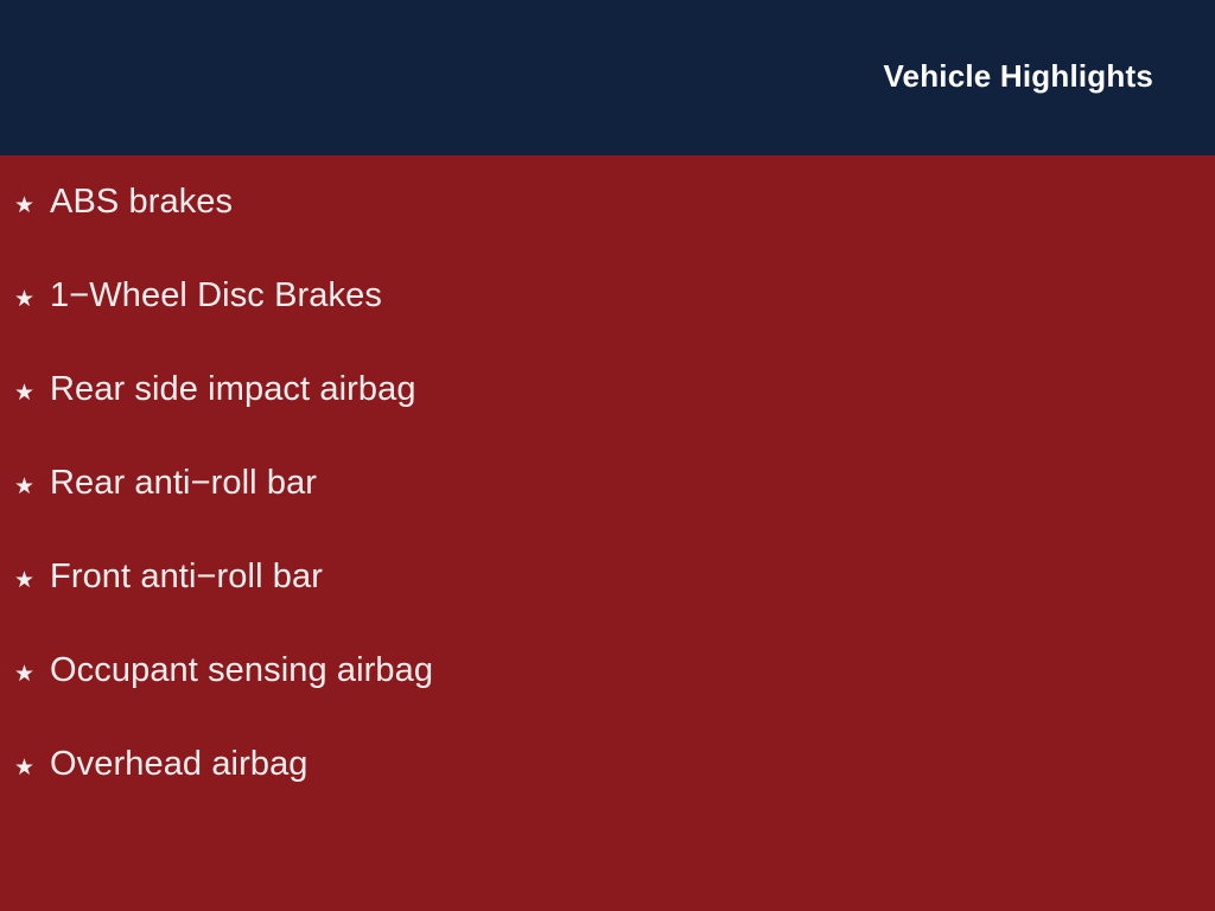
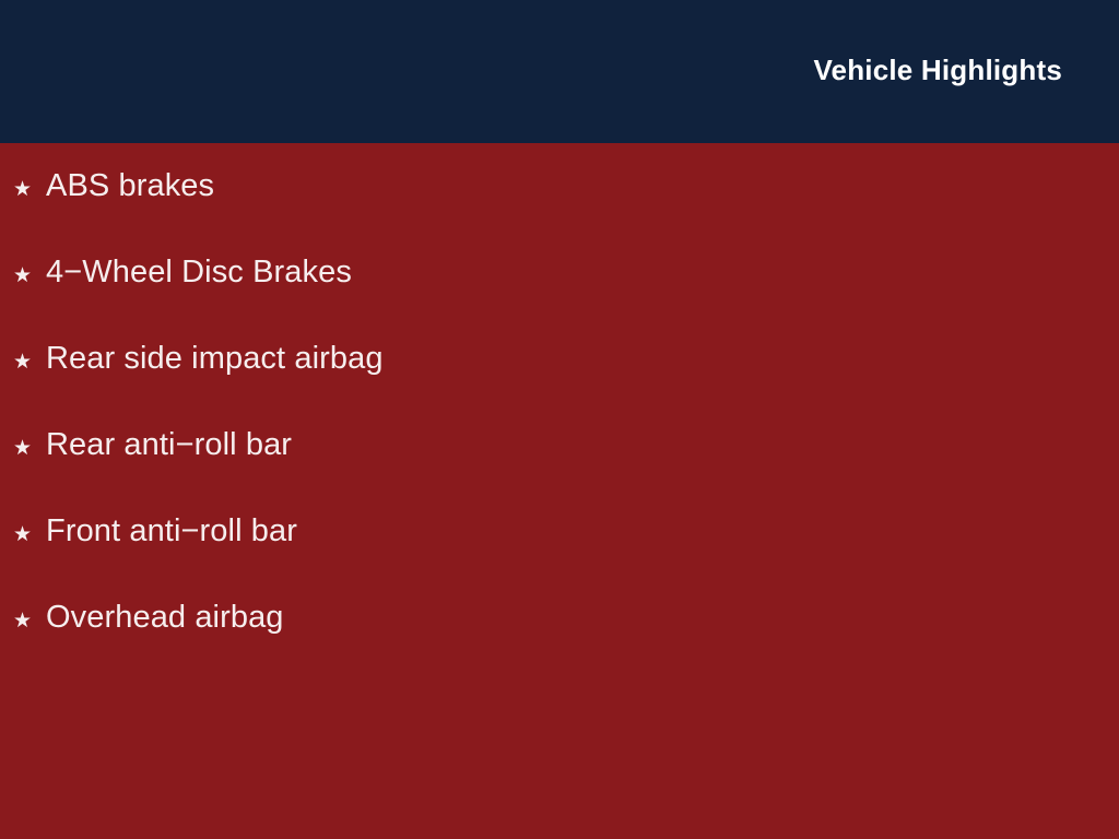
  Vehicle Highlights
  ★ ABS brakes
- ★ 1−Wheel Disc Brakes
+ ★ 4−Wheel Disc Brakes
  ★ Rear side impact airbag
  ★ Rear anti−roll bar
  ★ Front anti−roll bar
- ★ Occupant sensing airbag
  ★ Overhead airbag
